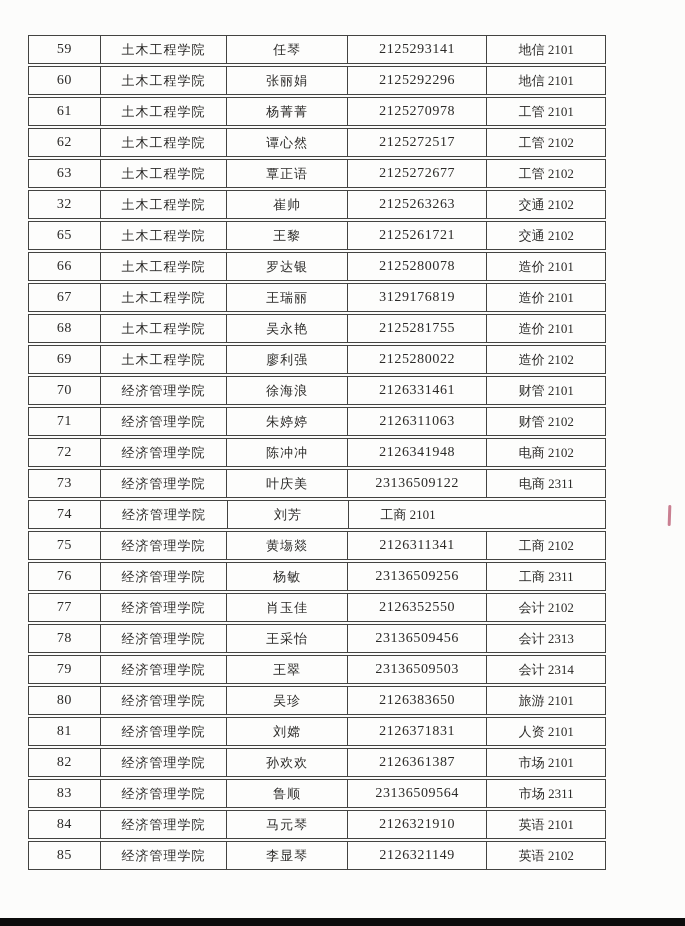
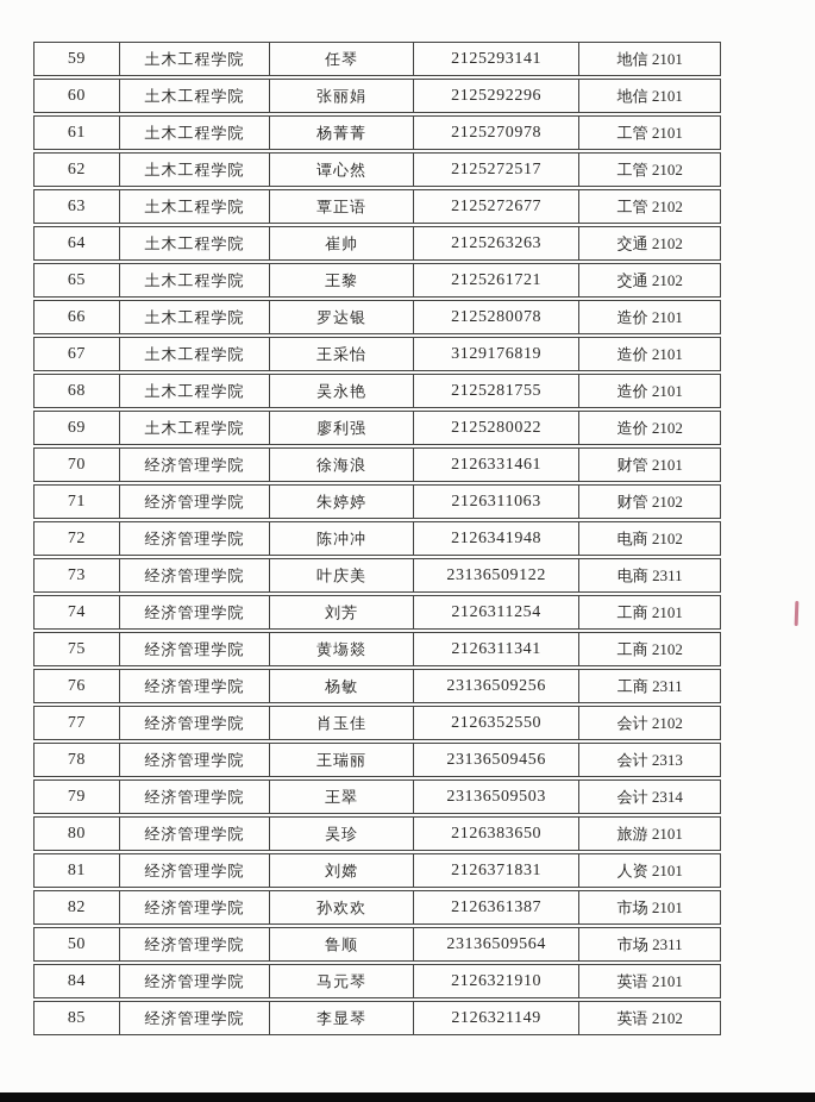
  59
  土木工程学院
  任琴
  2125293141
  地信 2101
  60
  土木工程学院
  张丽娟
  2125292296
  地信 2101
  61
  土木工程学院
  杨菁菁
  2125270978
  工管 2101
  62
  土木工程学院
  谭心然
  2125272517
  工管 2102
  63
  土木工程学院
  覃正语
  2125272677
  工管 2102
- 32
+ 64
  土木工程学院
  崔帅
  2125263263
  交通 2102
  65
  土木工程学院
  王黎
  2125261721
  交通 2102
  66
  土木工程学院
  罗达银
  2125280078
  造价 2101
  67
  土木工程学院
- 王瑞丽
+ 王采怡
  3129176819
  造价 2101
  68
  土木工程学院
  吴永艳
  2125281755
  造价 2101
  69
  土木工程学院
  廖利强
  2125280022
  造价 2102
  70
  经济管理学院
  徐海浪
  2126331461
  财管 2101
  71
  经济管理学院
  朱婷婷
  2126311063
  财管 2102
  72
  经济管理学院
  陈冲冲
  2126341948
  电商 2102
  73
  经济管理学院
  叶庆美
  23136509122
  电商 2311
  74
  经济管理学院
  刘芳
+ 2126311254
  工商 2101
  75
  经济管理学院
  黄塲燚
  2126311341
  工商 2102
  76
  经济管理学院
  杨敏
  23136509256
  工商 2311
  77
  经济管理学院
  肖玉佳
  2126352550
  会计 2102
  78
  经济管理学院
- 王采怡
+ 王瑞丽
  23136509456
  会计 2313
  79
  经济管理学院
  王翠
  23136509503
  会计 2314
  80
  经济管理学院
  吴珍
  2126383650
  旅游 2101
  81
  经济管理学院
  刘嫦
  2126371831
  人资 2101
  82
  经济管理学院
  孙欢欢
  2126361387
  市场 2101
- 83
+ 50
  经济管理学院
  鲁顺
  23136509564
  市场 2311
  84
  经济管理学院
  马元琴
  2126321910
  英语 2101
  85
  经济管理学院
  李显琴
  2126321149
  英语 2102
